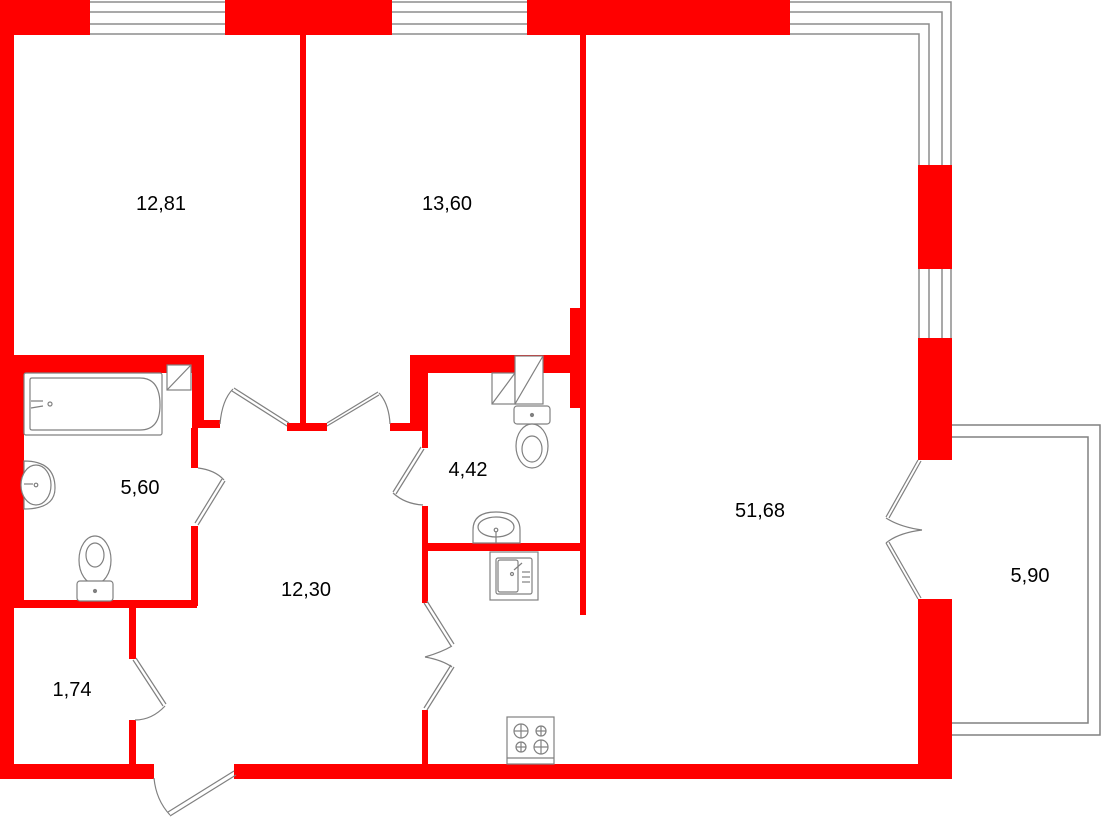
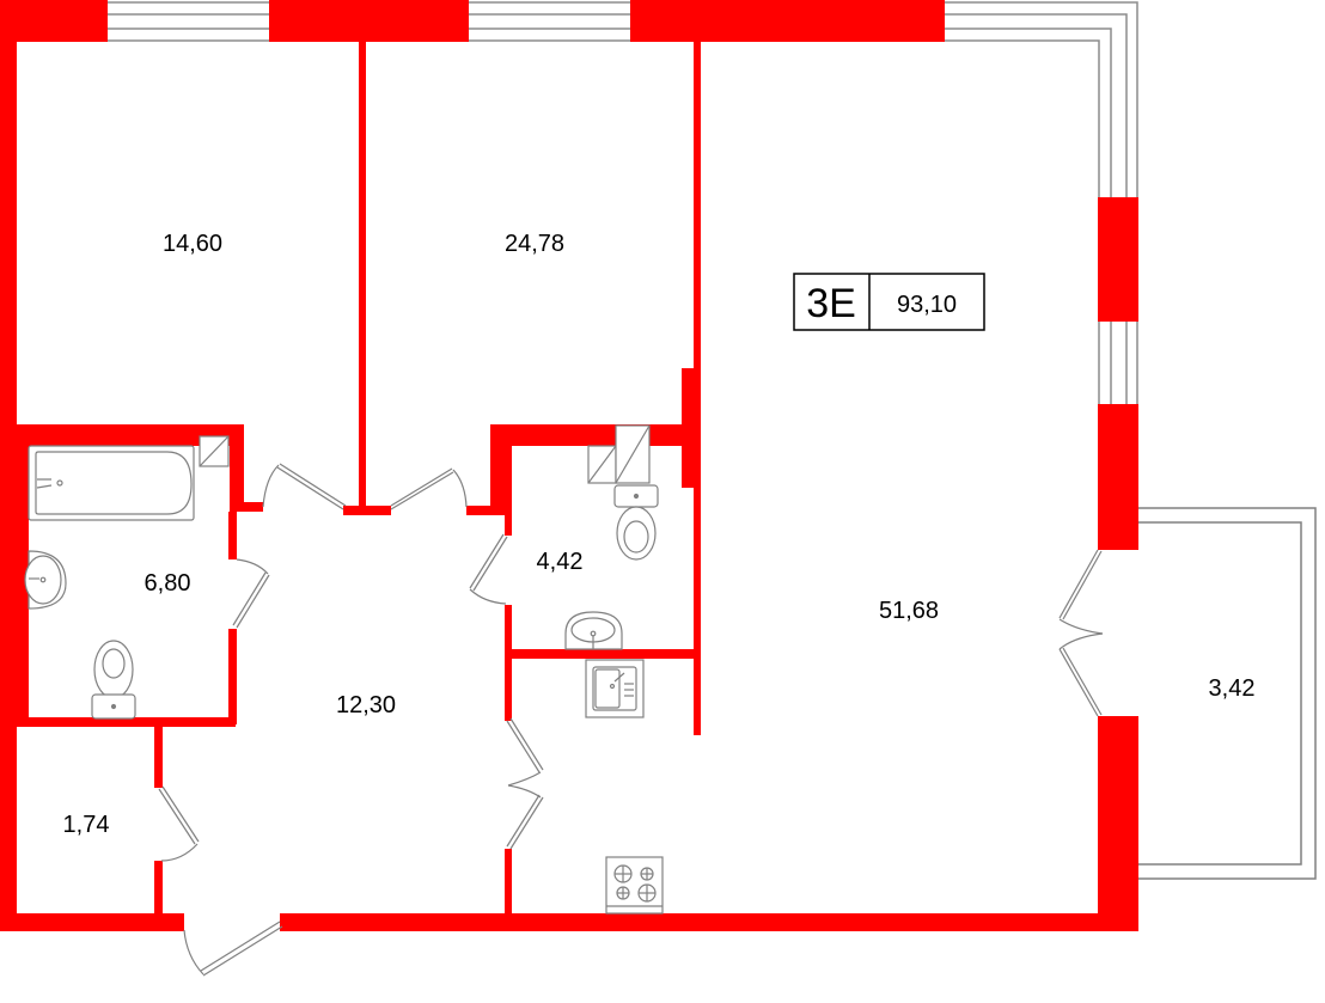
+ 3E
+ 93,10
- 12,81
+ 14,60
- 13,60
+ 24,78
  51,68
- 5,60
+ 6,80
  4,42
  12,30
  1,74
- 5,90
+ 3,42
